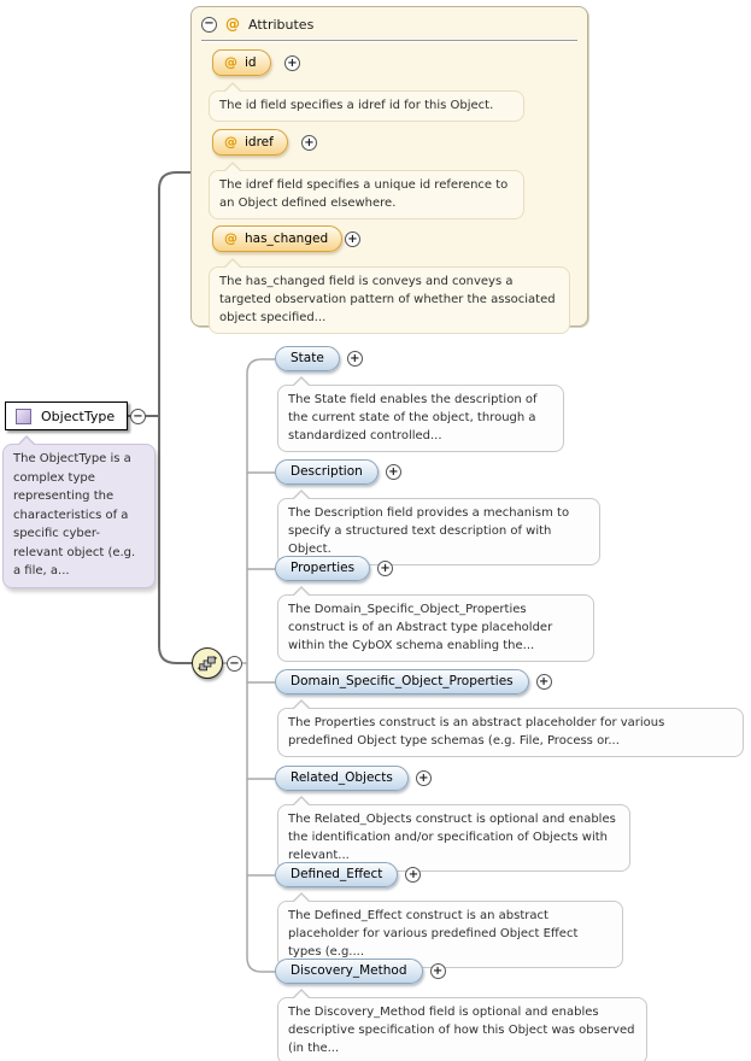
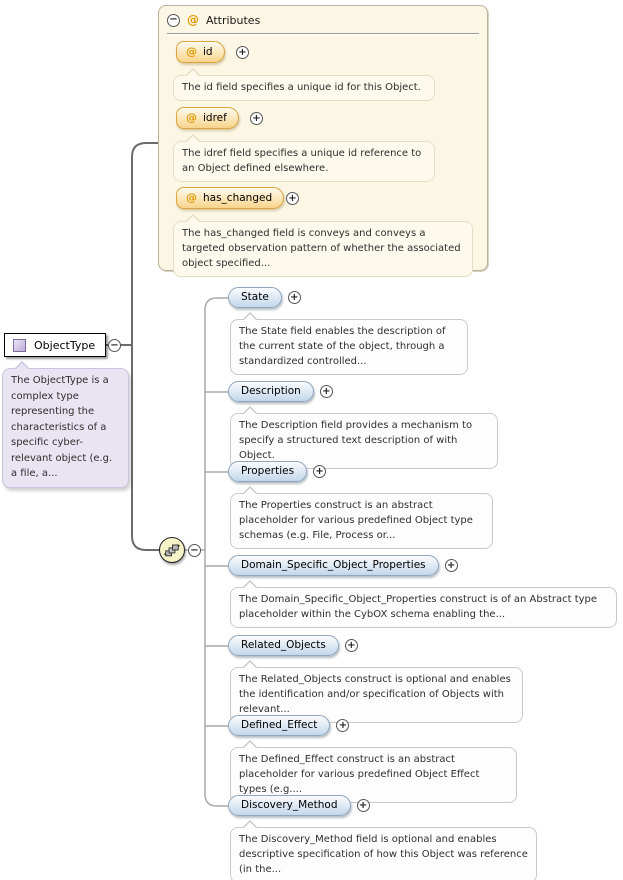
  −
  @
  Attributes
  @
  id
  +
- The id field specifies a idref id for this Object.
+ The id field specifies a unique id for this Object.
  @
  idref
  +
  The idref field specifies a unique id reference to an Object defined elsewhere.
  @
  has_changed
  +
  The has_changed field is conveys and conveys a targeted observation pattern of whether the associated object specified...
  ObjectType
  −
  The ObjectType is a complex type representing the characteristics of a specific cyber-relevant object (e.g. a file, a...
  −
  State
  +
  The State field enables the description of the current state of the object, through a standardized controlled...
  Description
  +
  The Description field provides a mechanism to specify a structured text description of with Object.
  Properties
  +
- The Domain_Specific_Object_Properties construct is of an Abstract type placeholder within the CybOX schema enabling the...
+ The Properties construct is an abstract placeholder for various predefined Object type schemas (e.g. File, Process or...
  Domain_Specific_Object_Properties
  +
- The Properties construct is an abstract placeholder for various predefined Object type schemas (e.g. File, Process or...
+ The Domain_Specific_Object_Properties construct is of an Abstract type placeholder within the CybOX schema enabling the...
  Related_Objects
  +
  The Related_Objects construct is optional and enables the identification and/or specification of Objects with relevant...
  Defined_Effect
  +
  The Defined_Effect construct is an abstract placeholder for various predefined Object Effect types (e.g....
  Discovery_Method
  +
- The Discovery_Method field is optional and enables descriptive specification of how this Object was observed (in the...
+ The Discovery_Method field is optional and enables descriptive specification of how this Object was reference (in the...
